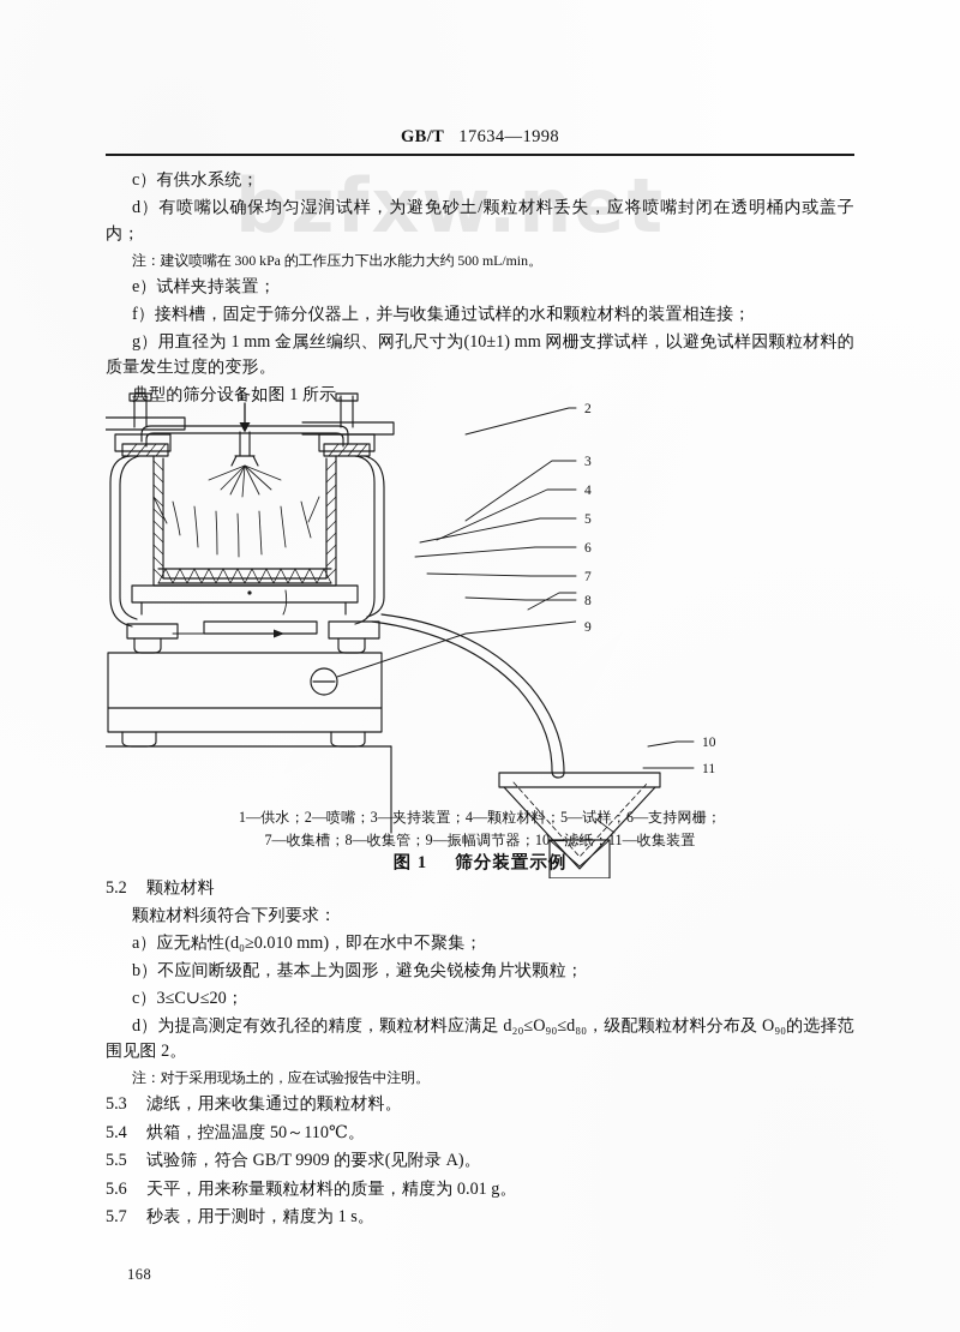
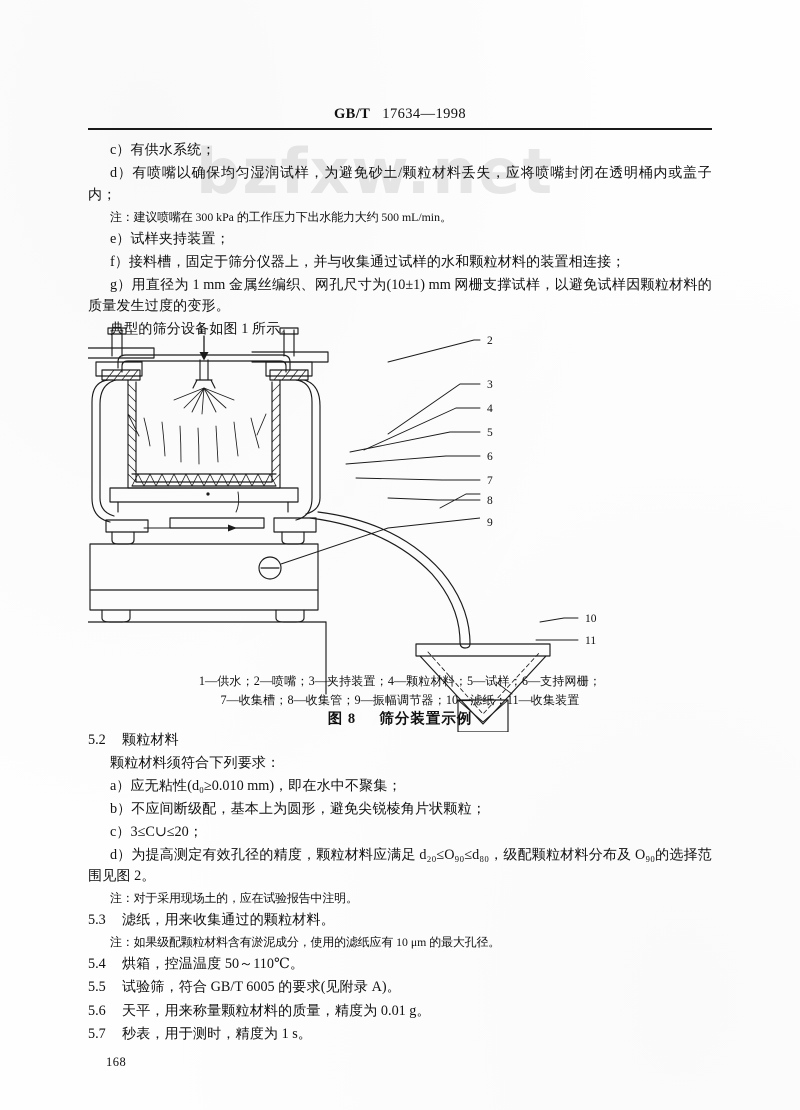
  bzfxw.net
  GB/T 17634—1998
  c）有供水系统；
  d）有喷嘴以确保均匀湿润试样，为避免砂土/颗粒材料丢失，应将喷嘴封闭在透明桶内或盖子内；
  注：建议喷嘴在 300 kPa 的工作压力下出水能力大约 500 mL/min。
  e）试样夹持装置；
  f）接料槽，固定于筛分仪器上，并与收集通过试样的水和颗粒材料的装置相连接；
  g）用直径为 1 mm 金属丝编织、网孔尺寸为(10±1) mm 网栅支撑试样，以避免试样因颗粒材料的质量发生过度的变形。
  典型的筛分设备如图 1 所示。
  1
  2
  3
  4
  5
  6
  7
  8
  9
  10
  11
  1—供水；2—喷嘴；3—夹持装置；4—颗粒材料；5—试样；6—支持网栅；
  7—收集槽；8—收集管；9—振幅调节器；10—滤纸；11—收集装置
- 图 1 筛分装置示例
+ 图 8 筛分装置示例
  5.2 颗粒材料
  颗粒材料须符合下列要求：
  a）应无粘性(d₀≥0.010 mm)，即在水中不聚集；
  b）不应间断级配，基本上为圆形，避免尖锐棱角片状颗粒；
  c）3≤C∪≤20；
  d）为提高测定有效孔径的精度，颗粒材料应满足 d₂₀≤O₉₀≤d₈₀，级配颗粒材料分布及 O₉₀的选择范围见图 2。
  注：对于采用现场土的，应在试验报告中注明。
  5.3 滤纸，用来收集通过的颗粒材料。
+ 注：如果级配颗粒材料含有淤泥成分，使用的滤纸应有 10 μm 的最大孔径。
  5.4 烘箱，控温温度 50～110℃。
- 5.5 试验筛，符合 GB/T 9909 的要求(见附录 A)。
+ 5.5 试验筛，符合 GB/T 6005 的要求(见附录 A)。
  5.6 天平，用来称量颗粒材料的质量，精度为 0.01 g。
  5.7 秒表，用于测时，精度为 1 s。
  168
